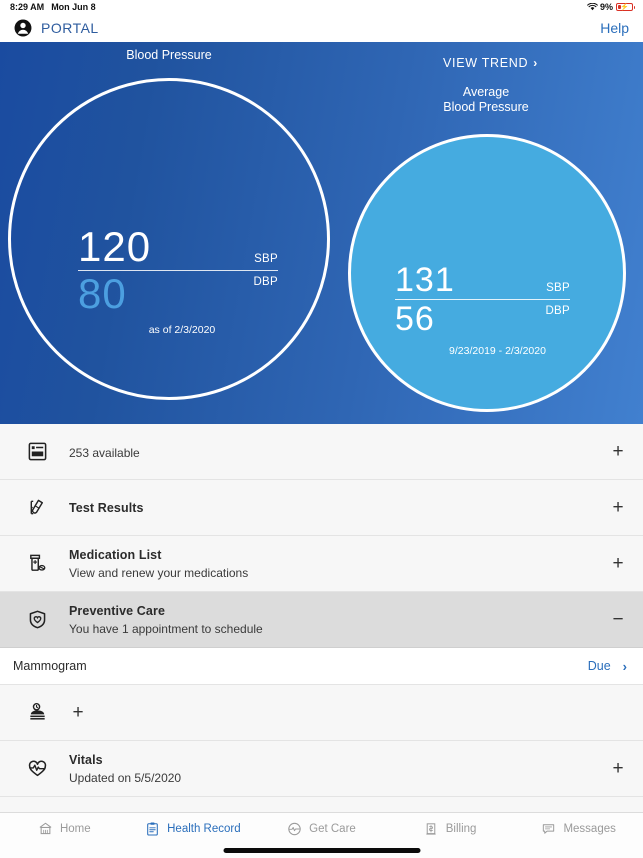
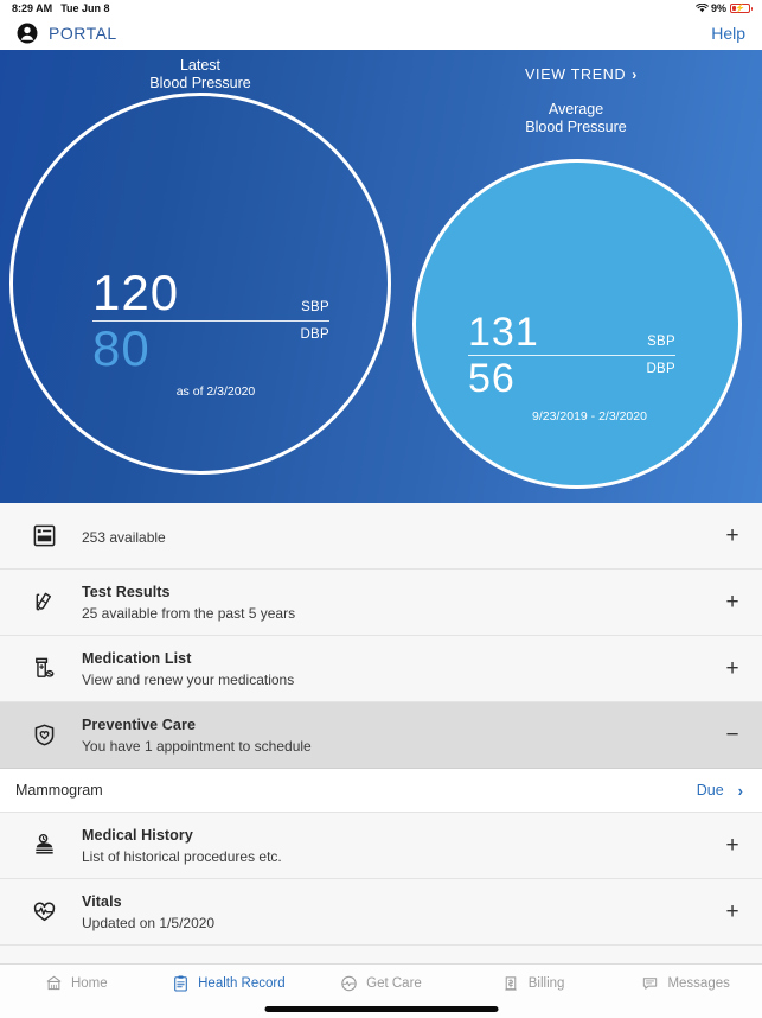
  8:29 AM
- Mon Jun 8
+ Tue Jun 8
  9%
  PORTAL
  Help
  VIEW TREND
  ›
+ Latest
  Blood Pressure
  120
  SBP
  80
  DBP
  as of 2/3/2020
  Average
  Blood Pressure
  131
  SBP
  56
  DBP
  9/23/2019 - 2/3/2020
  253 available
  +
  Test Results
+ 25 available from the past 5 years
  +
  Medication List
  View and renew your medications
  +
  Preventive Care
  You have 1 appointment to schedule
  −
  Mammogram
  Due
  ›
+ Medical History
+ List of historical procedures etc.
  +
  Vitals
- Updated on 5/5/2020
+ Updated on 1/5/2020
  +
  Home
  Health Record
  Get Care
  Billing
  Messages
